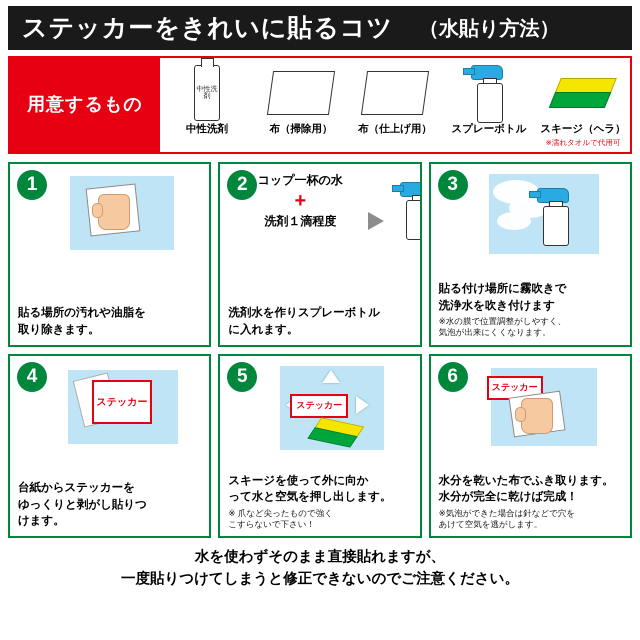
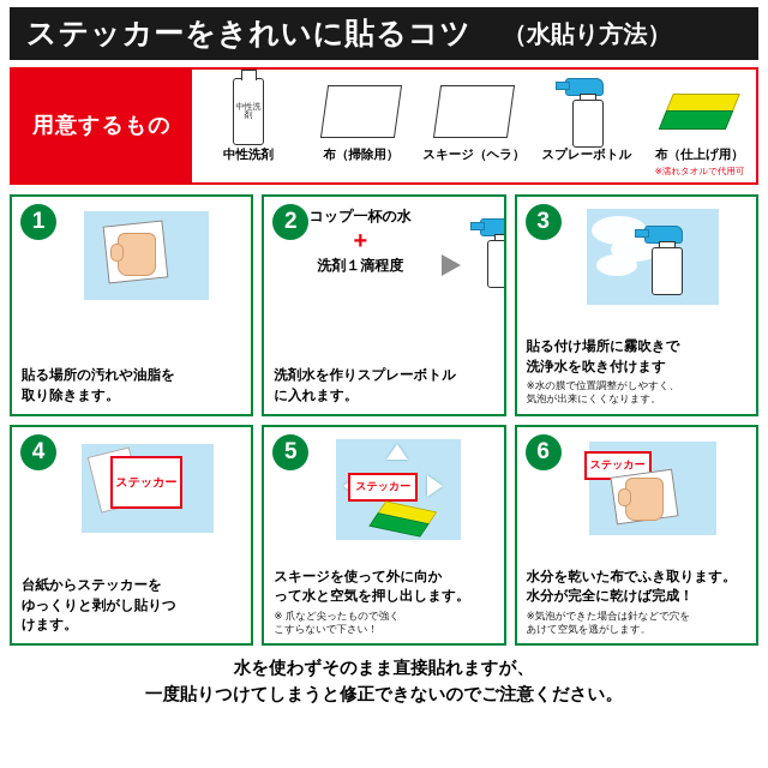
  ステッカーをきれいに貼るコツ
  （水貼り方法）
  用意するもの
  中性洗剤
  布（掃除用）
- 布（仕上げ用）
+ スキージ（ヘラ）
  スプレーボトル
- スキージ（ヘラ）
+ 布（仕上げ用）
  ※濡れタオルで代用可
  1
  貼る場所の汚れや油脂を
  取り除きます。
  2
  コップ一杯の水
  +
  洗剤１滴程度
  洗剤水を作りスプレーボトル
  に入れます。
  3
  貼る付け場所に霧吹きで
  洗浄水を吹き付けます
  ※水の膜で位置調整がしやすく、
  気泡が出来にくくなります。
  4
  ステッカー
  台紙からステッカーを
  ゆっくりと剥がし貼りつ
  けます。
  5
  ステッカー
  スキージを使って外に向か
  って水と空気を押し出します。
  ※ 爪など尖ったもので強く
  こすらないで下さい！
  6
  ステッカー
  水分を乾いた布でふき取ります。
  水分が完全に乾けば完成！
  ※気泡ができた場合は針などで穴を
  あけて空気を逃がします。
  水を使わずそのまま直接貼れますが、
  一度貼りつけてしまうと修正できないのでご注意ください。
